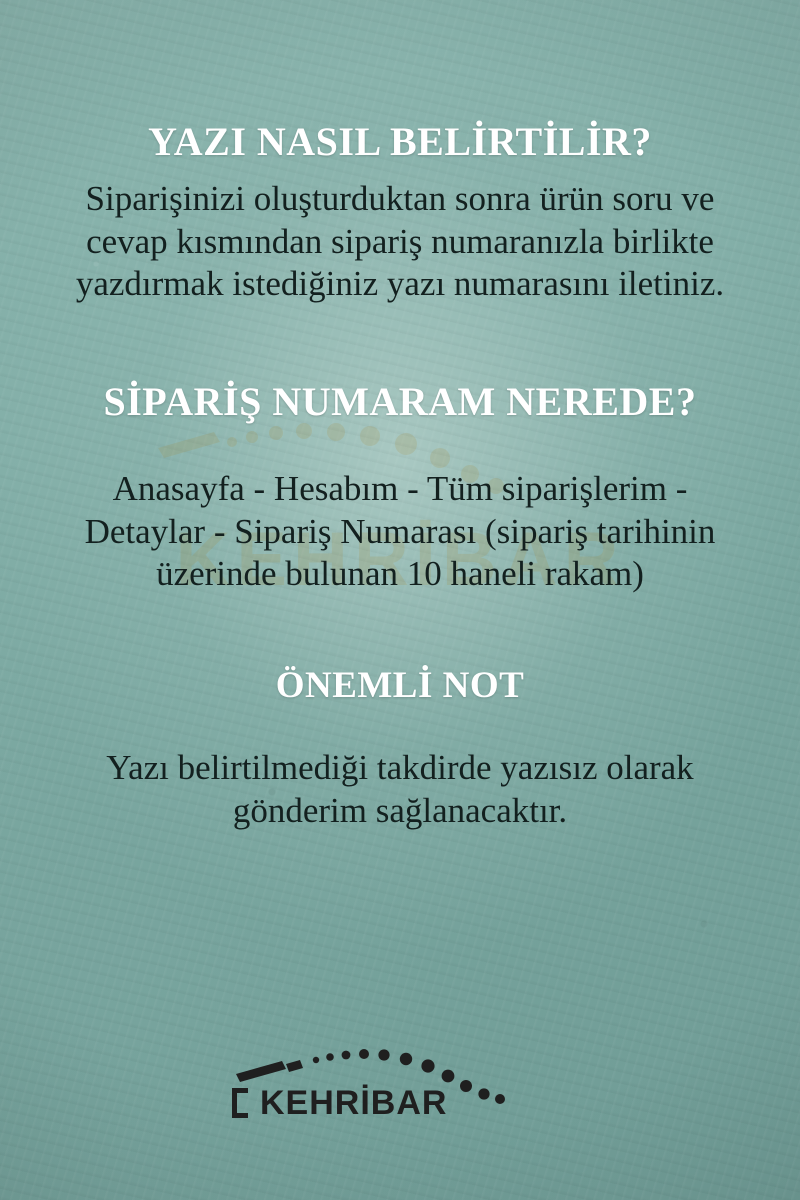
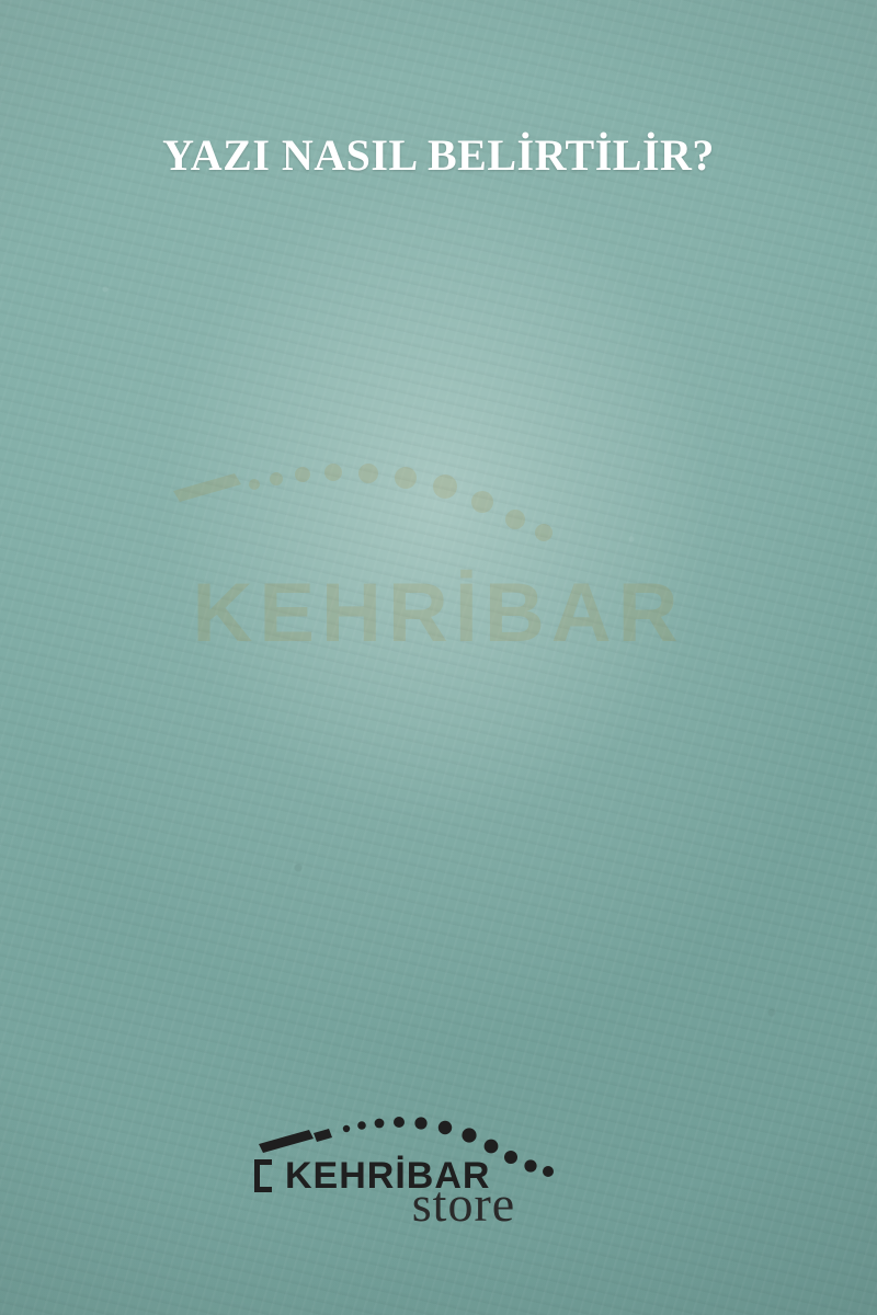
  KEHRİBAR
  YAZI NASIL BELİRTİLİR?
- Siparişinizi oluşturduktan sonra ürün soru ve cevap kısmından sipariş numaranızla birlikte yazdırmak istediğiniz yazı numarasını iletiniz.
- SİPARİŞ NUMARAM NEREDE?
- Anasayfa - Hesabım - Tüm siparişlerim - Detaylar - Sipariş Numarası (sipariş tarihinin üzerinde bulunan 10 haneli rakam)
- ÖNEMLİ NOT
- Yazı belirtilmediği takdirde yazısız olarak gönderim sağlanacaktır.
  KEHRİBAR
+ store
